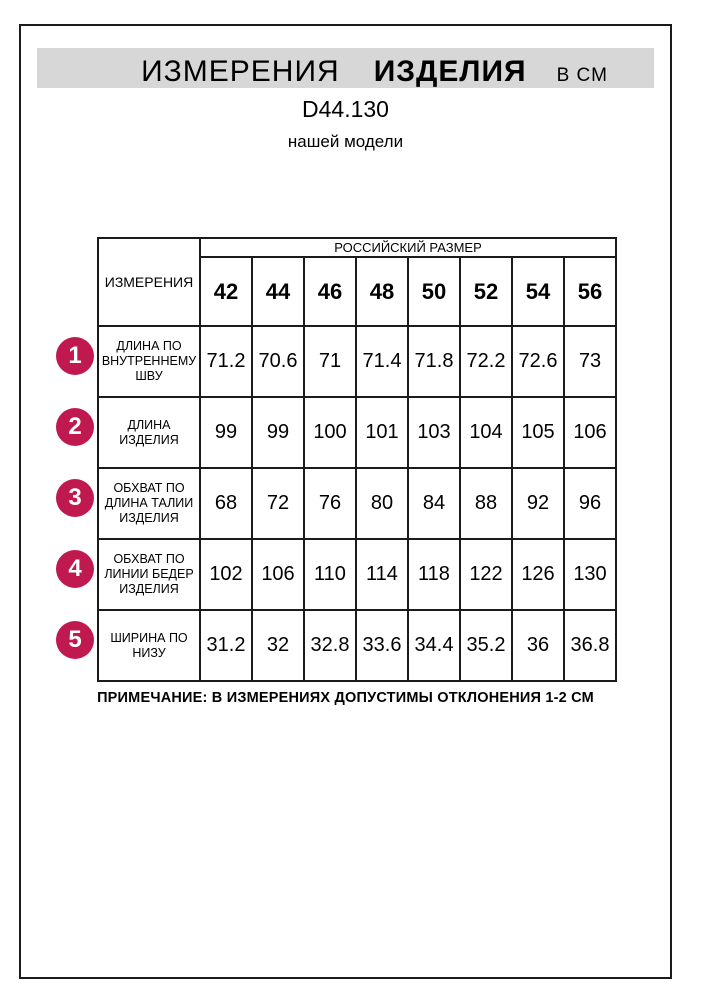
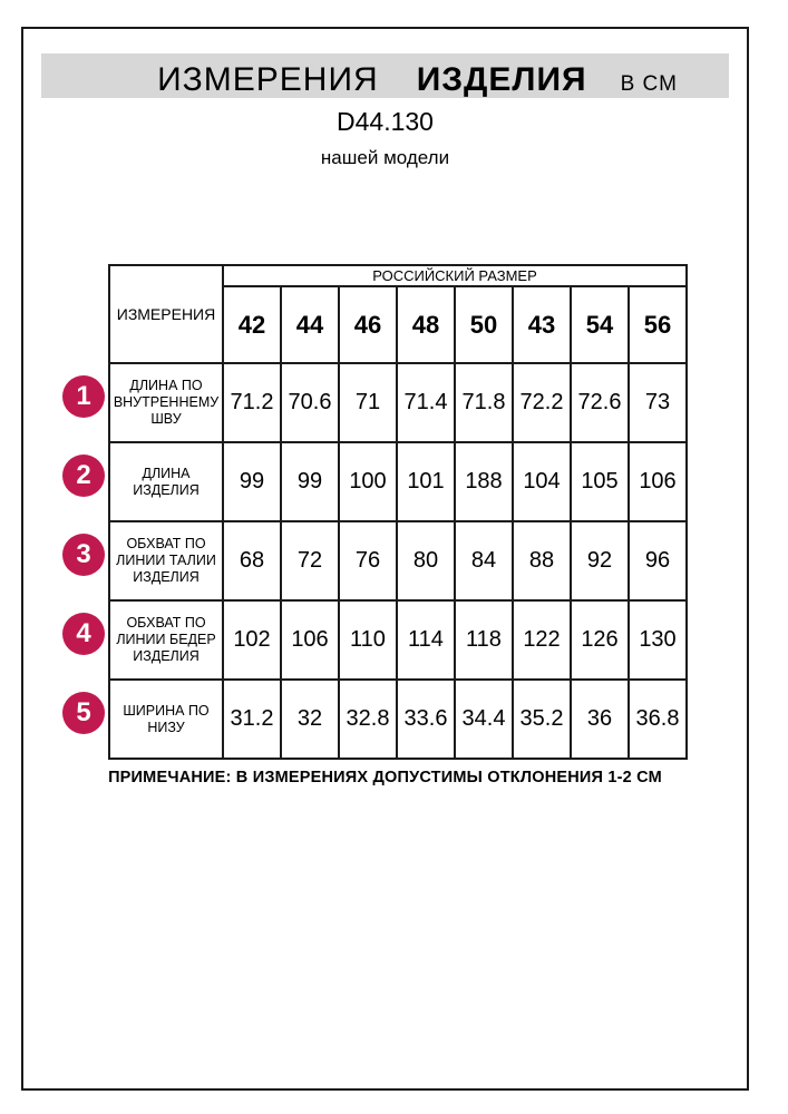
  ИЗМЕРЕНИЯ
  ИЗДЕЛИЯ
  В СМ
  D44.130
  нашей модели
  ИЗМЕРЕНИЯ	РОССИЙСКИЙ РАЗМЕР
- 42	44	46	48	50	52	54	56
+ 42	44	46	48	50	43	54	56
  ДЛИНА ПО ВНУТРЕННЕМУ ШВУ	71.2	70.6	71	71.4	71.8	72.2	72.6	73
- ДЛИНА ИЗДЕЛИЯ	99	99	100	101	103	104	105	106
+ ДЛИНА ИЗДЕЛИЯ	99	99	100	101	188	104	105	106
- ОБХВАТ ПО ДЛИНА ТАЛИИ ИЗДЕЛИЯ	68	72	76	80	84	88	92	96
+ ОБХВАТ ПО ЛИНИИ ТАЛИИ ИЗДЕЛИЯ	68	72	76	80	84	88	92	96
  ОБХВАТ ПО ЛИНИИ БЕДЕР ИЗДЕЛИЯ	102	106	110	114	118	122	126	130
  ШИРИНА ПО НИЗУ	31.2	32	32.8	33.6	34.4	35.2	36	36.8
  1
  2
  3
  4
  5
  ПРИМЕЧАНИЕ: В ИЗМЕРЕНИЯХ ДОПУСТИМЫ ОТКЛОНЕНИЯ 1-2 СМ
